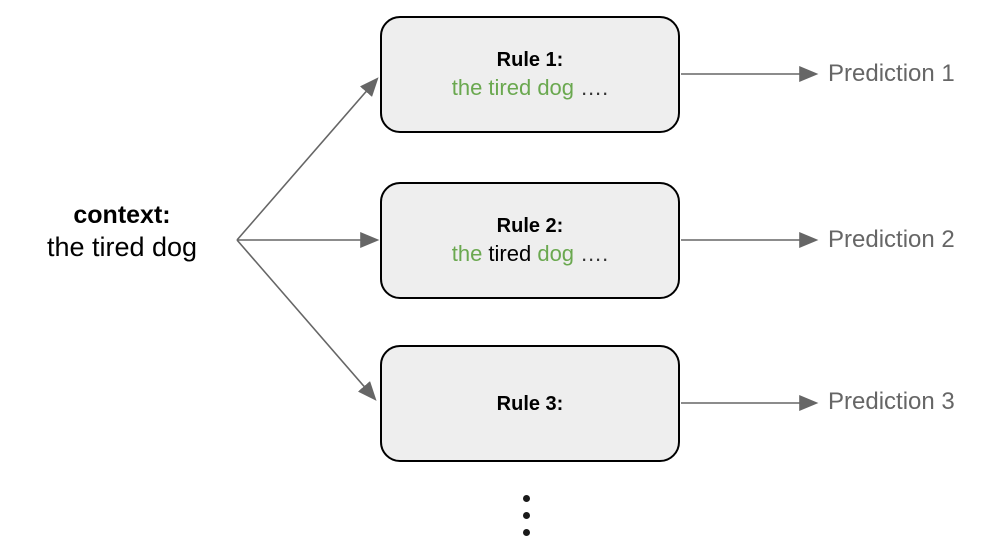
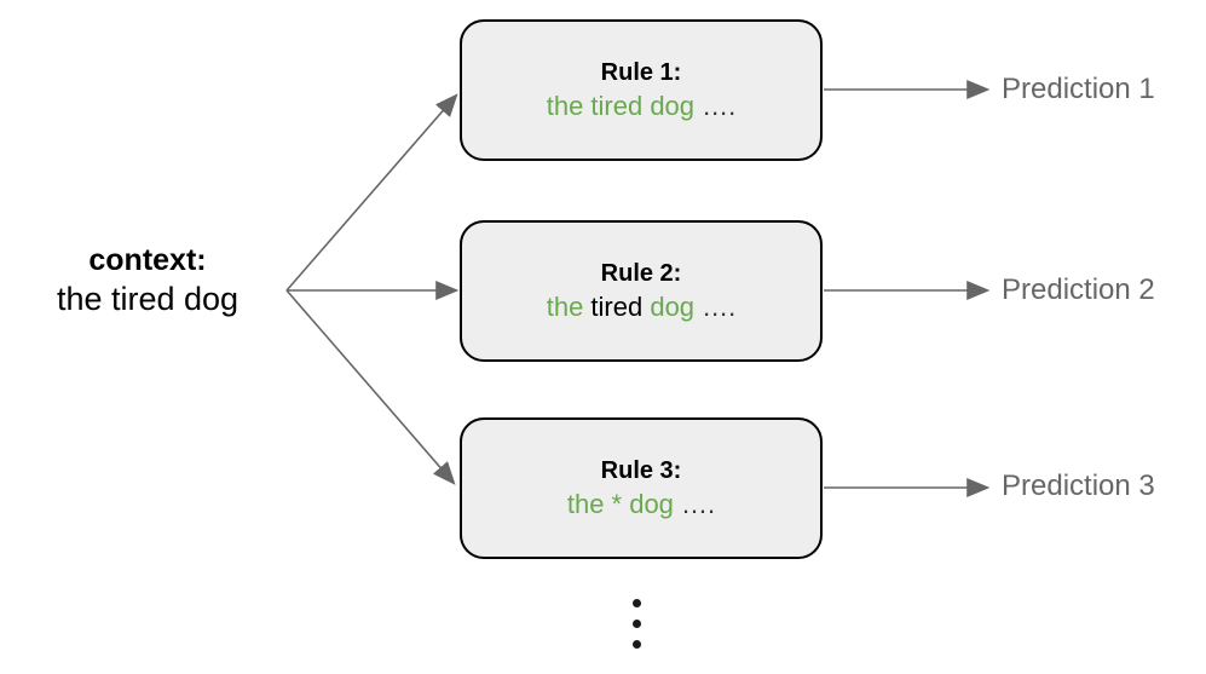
  context:
  the tired dog
  Rule 1:
  the tired dog ….
  Rule 2:
  the tired dog ….
  Rule 3:
+ the * dog ….
  Prediction 1
  Prediction 2
  Prediction 3
